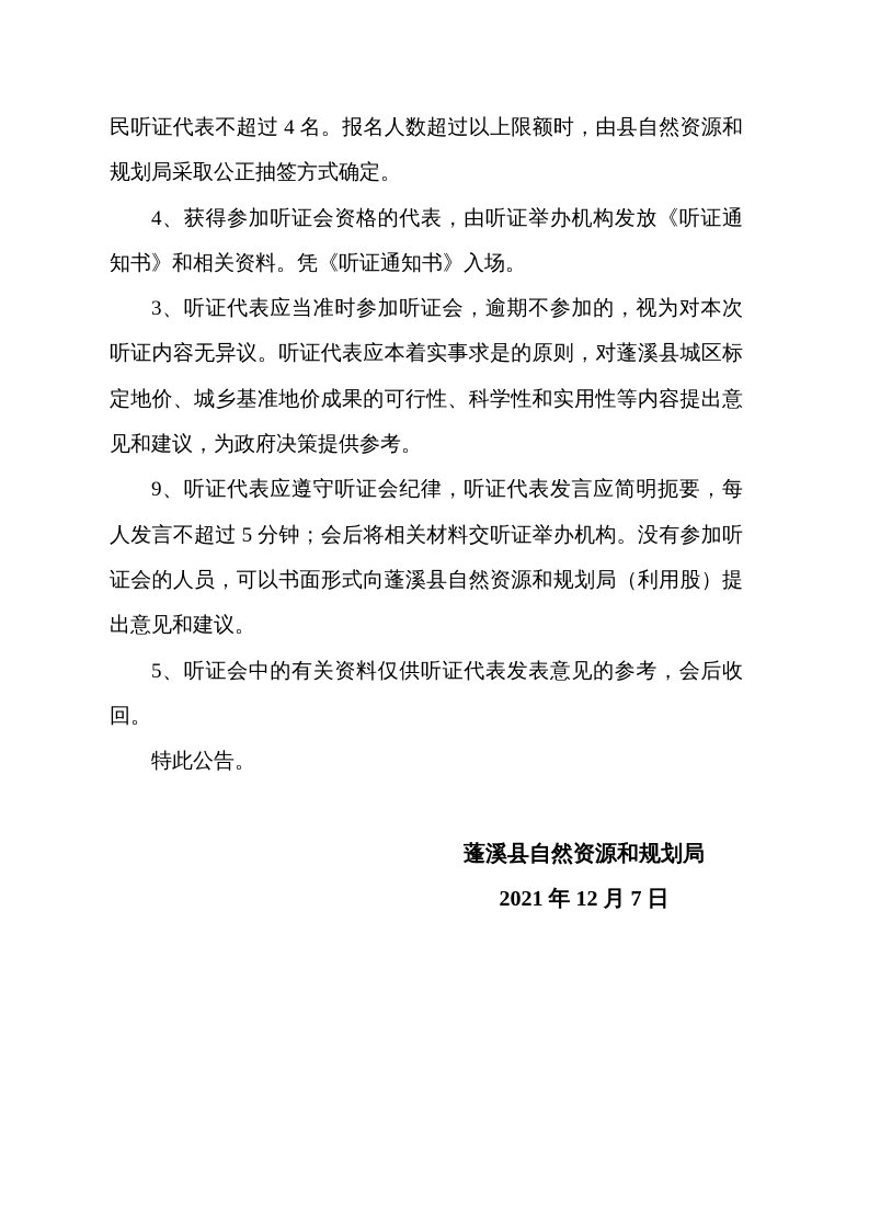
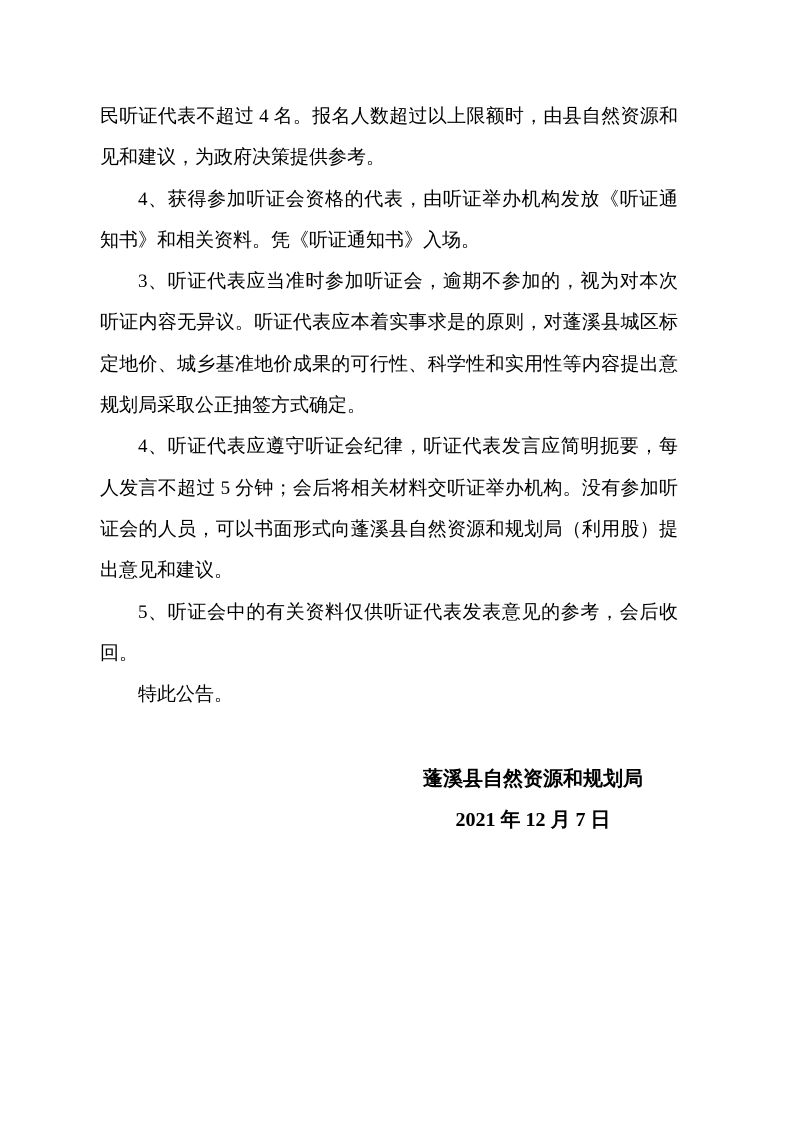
  民听证代表不超过 4 名。报名人数超过以上限额时，由县自然资源和
- 规划局采取公正抽签方式确定。
+ 见和建议，为政府决策提供参考。
  4、获得参加听证会资格的代表，由听证举办机构发放《听证通
  知书》和相关资料。凭《听证通知书》入场。
  3、听证代表应当准时参加听证会，逾期不参加的，视为对本次
  听证内容无异议。听证代表应本着实事求是的原则，对蓬溪县城区标
  定地价、城乡基准地价成果的可行性、科学性和实用性等内容提出意
- 见和建议，为政府决策提供参考。
+ 规划局采取公正抽签方式确定。
- 9、听证代表应遵守听证会纪律，听证代表发言应简明扼要，每
+ 4、听证代表应遵守听证会纪律，听证代表发言应简明扼要，每
  人发言不超过 5 分钟；会后将相关材料交听证举办机构。没有参加听
  证会的人员，可以书面形式向蓬溪县自然资源和规划局（利用股）提
  出意见和建议。
  5、听证会中的有关资料仅供听证代表发表意见的参考，会后收
  回。
  特此公告。
  蓬溪县自然资源和规划局
  2021 年 12 月 7 日
